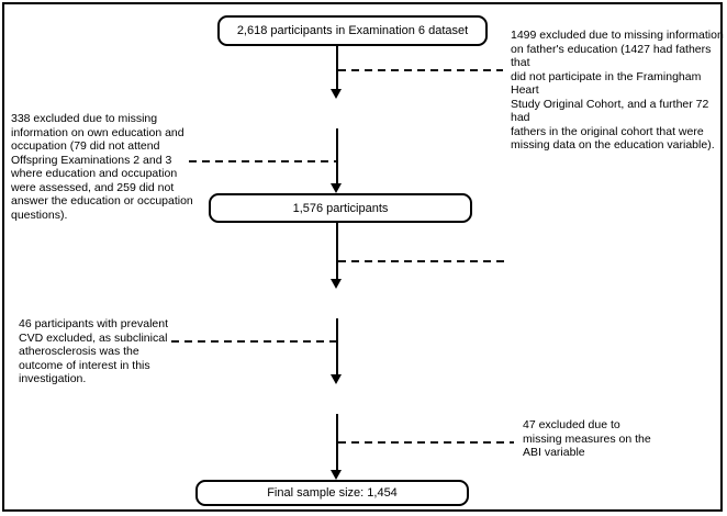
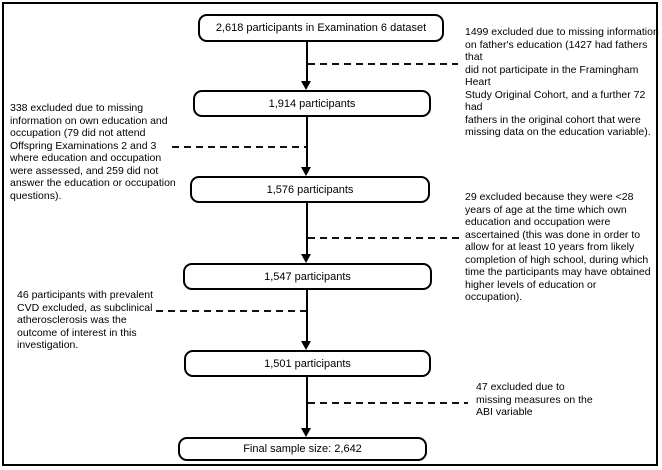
  2,618 participants in Examination 6 dataset
+ 1,914 participants
  1,576 participants
+ 1,547 participants
+ 1,501 participants
- Final sample size: 1,454
+ Final sample size: 2,642
  1499 excluded due to missing information
  on father's education (1427 had fathers that
  did not participate in the Framingham Heart
  Study Original Cohort, and a further 72 had
  fathers in the original cohort that were
  missing data on the education variable).
  338 excluded due to missing
  information on own education and
  occupation (79 did not attend
  Offspring Examinations 2 and 3
  where education and occupation
  were assessed, and 259 did not
  answer the education or occupation
  questions).
+ 29 excluded because they were <28
+ years of age at the time which own
+ education and occupation were
+ ascertained (this was done in order to
+ allow for at least 10 years from likely
+ completion of high school, during which
+ time the participants may have obtained
+ higher levels of education or
+ occupation).
  46 participants with prevalent
  CVD excluded, as subclinical
  atherosclerosis was the
  outcome of interest in this
  investigation.
  47 excluded due to
  missing measures on the
  ABI variable
